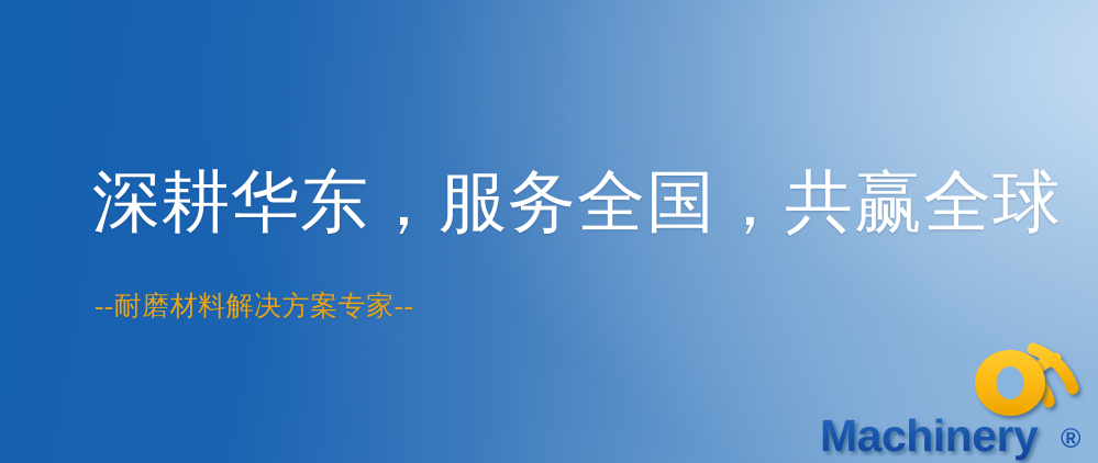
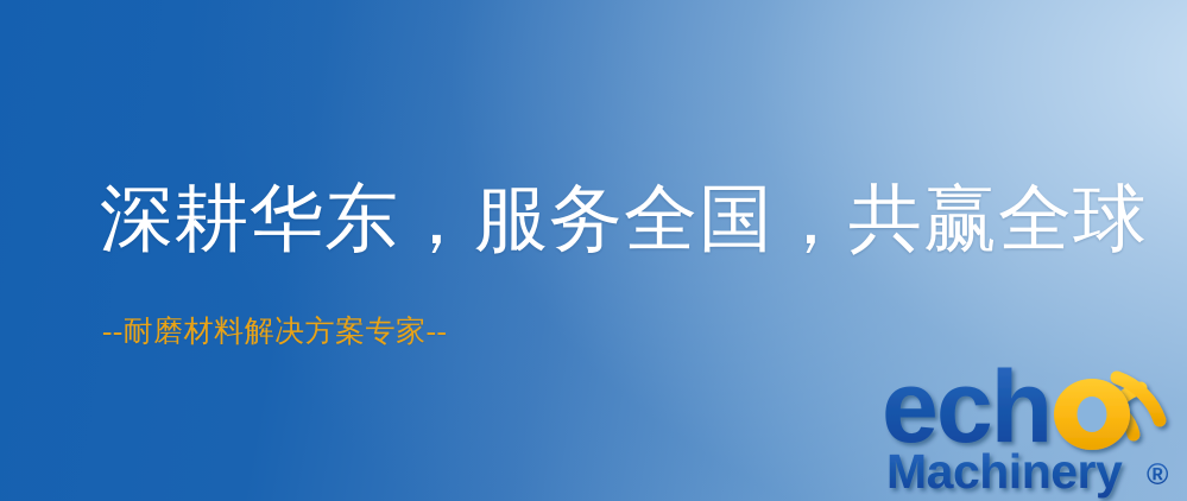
  深耕华东，服务全国，共赢全球
  --耐磨材料解决方案专家--
+ ech
  Machinery
  ®
